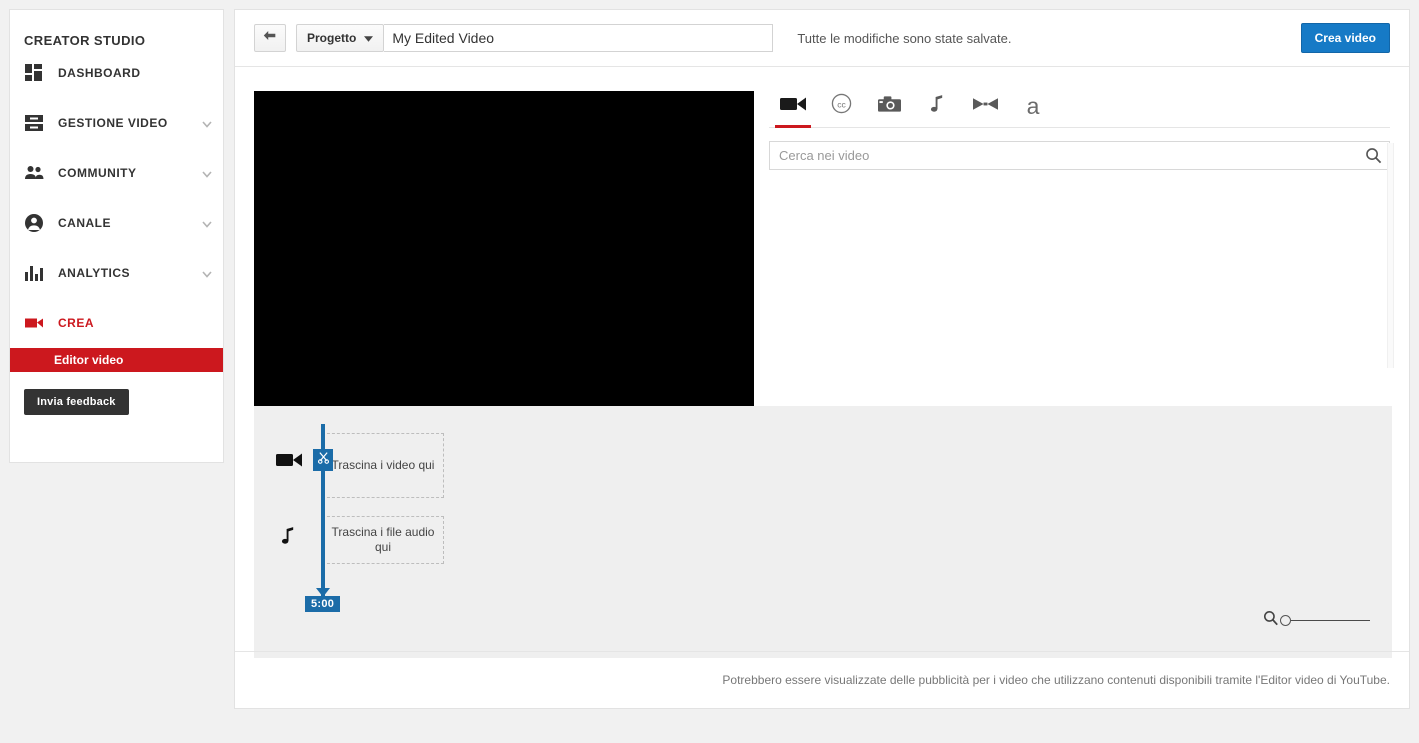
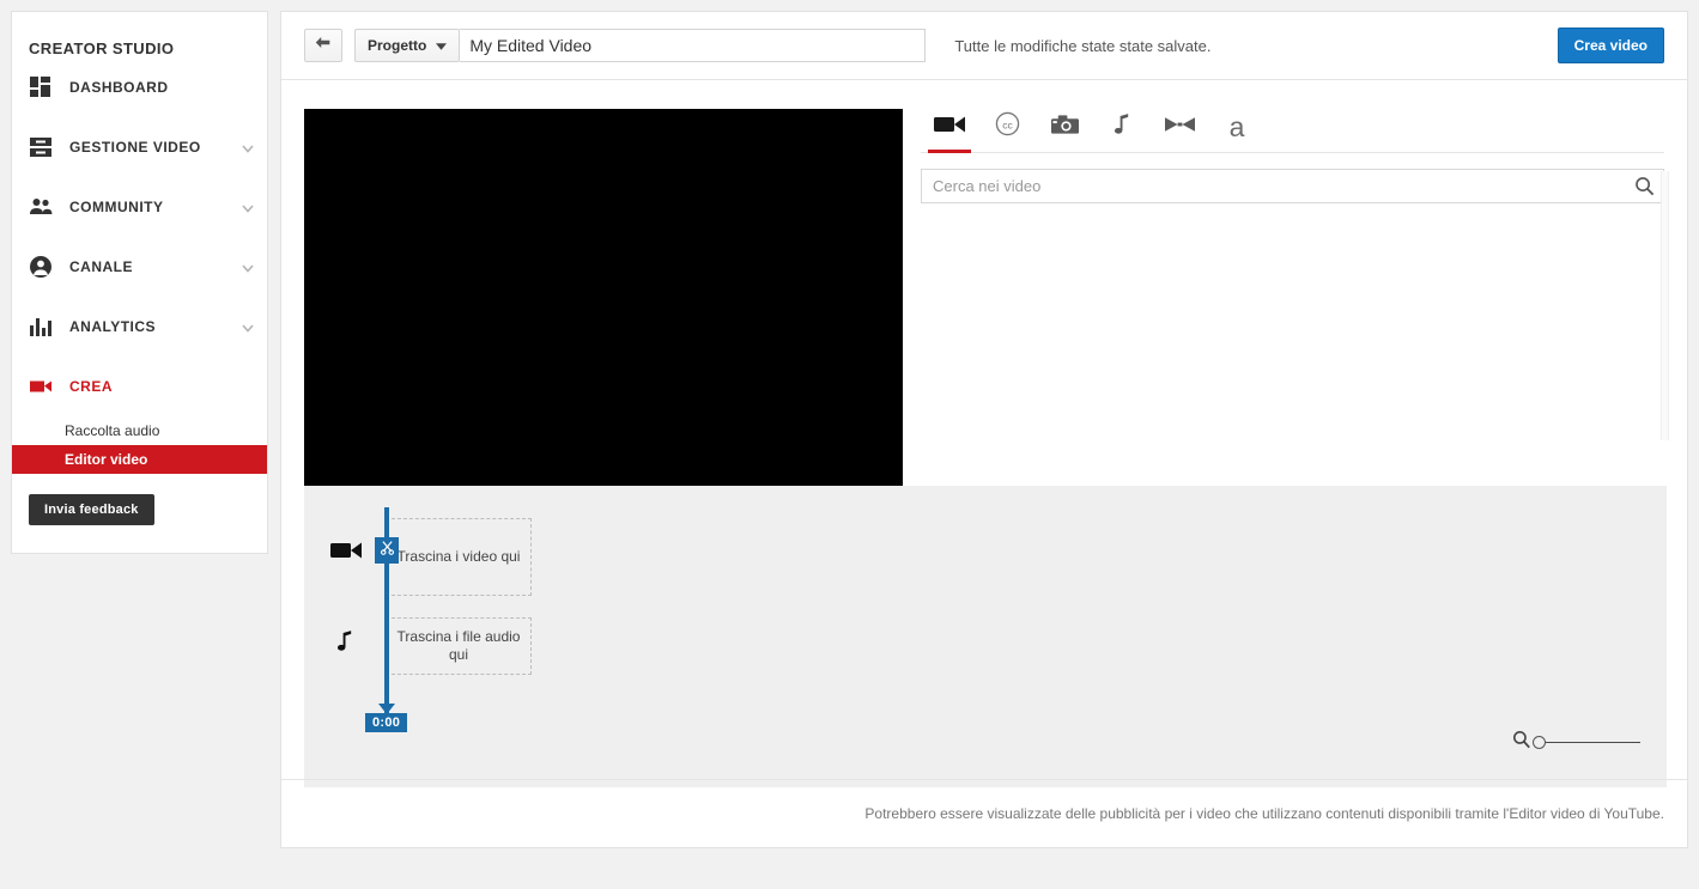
  CREATOR STUDIO
  DASHBOARD
  GESTIONE VIDEO
  COMMUNITY
  CANALE
  ANALYTICS
  CREA
+ Raccolta audio
  Editor video
  Invia feedback
  Progetto
  My Edited Video
- Tutte le modifiche sono state salvate.
+ Tutte le modifiche state state salvate.
  Crea video
  cc
  a
  Cerca nei video
  Trascina i video qui
  Trascina i file audio qui
- 5:00
+ 0:00
  Potrebbero essere visualizzate delle pubblicità per i video che utilizzano contenuti disponibili tramite l'Editor video di YouTube.
